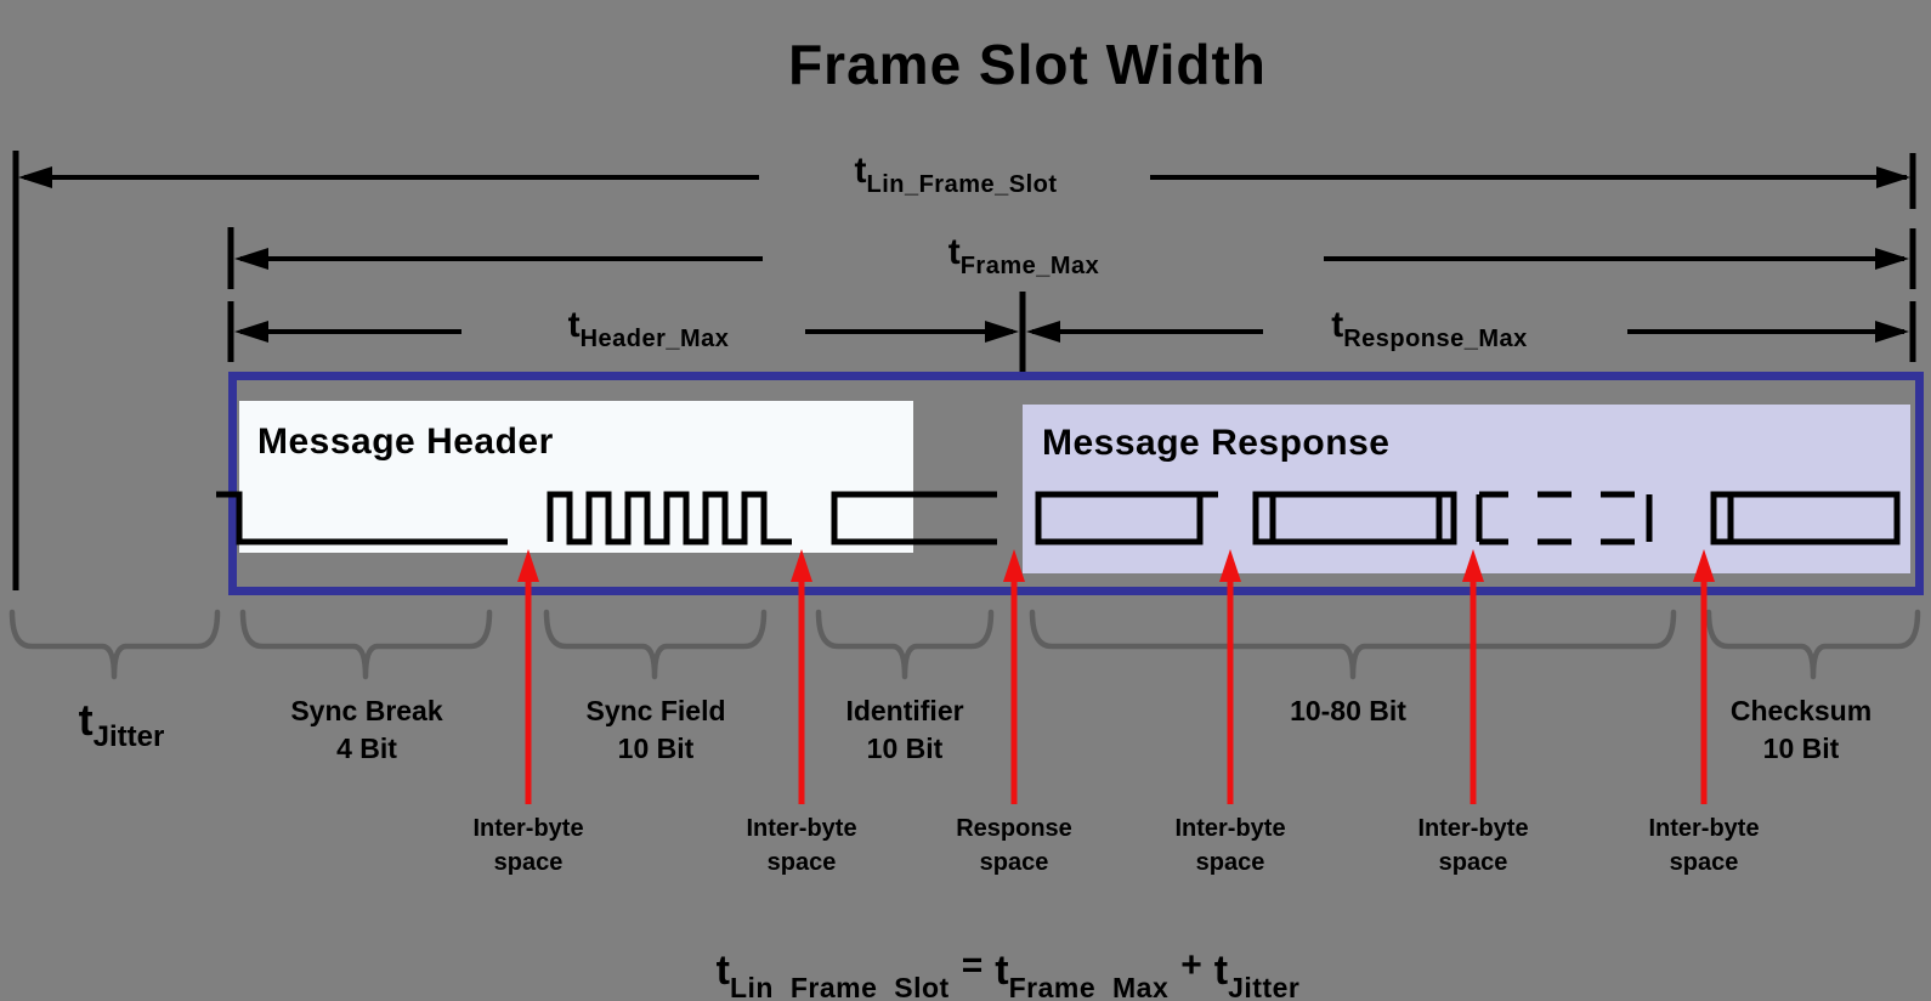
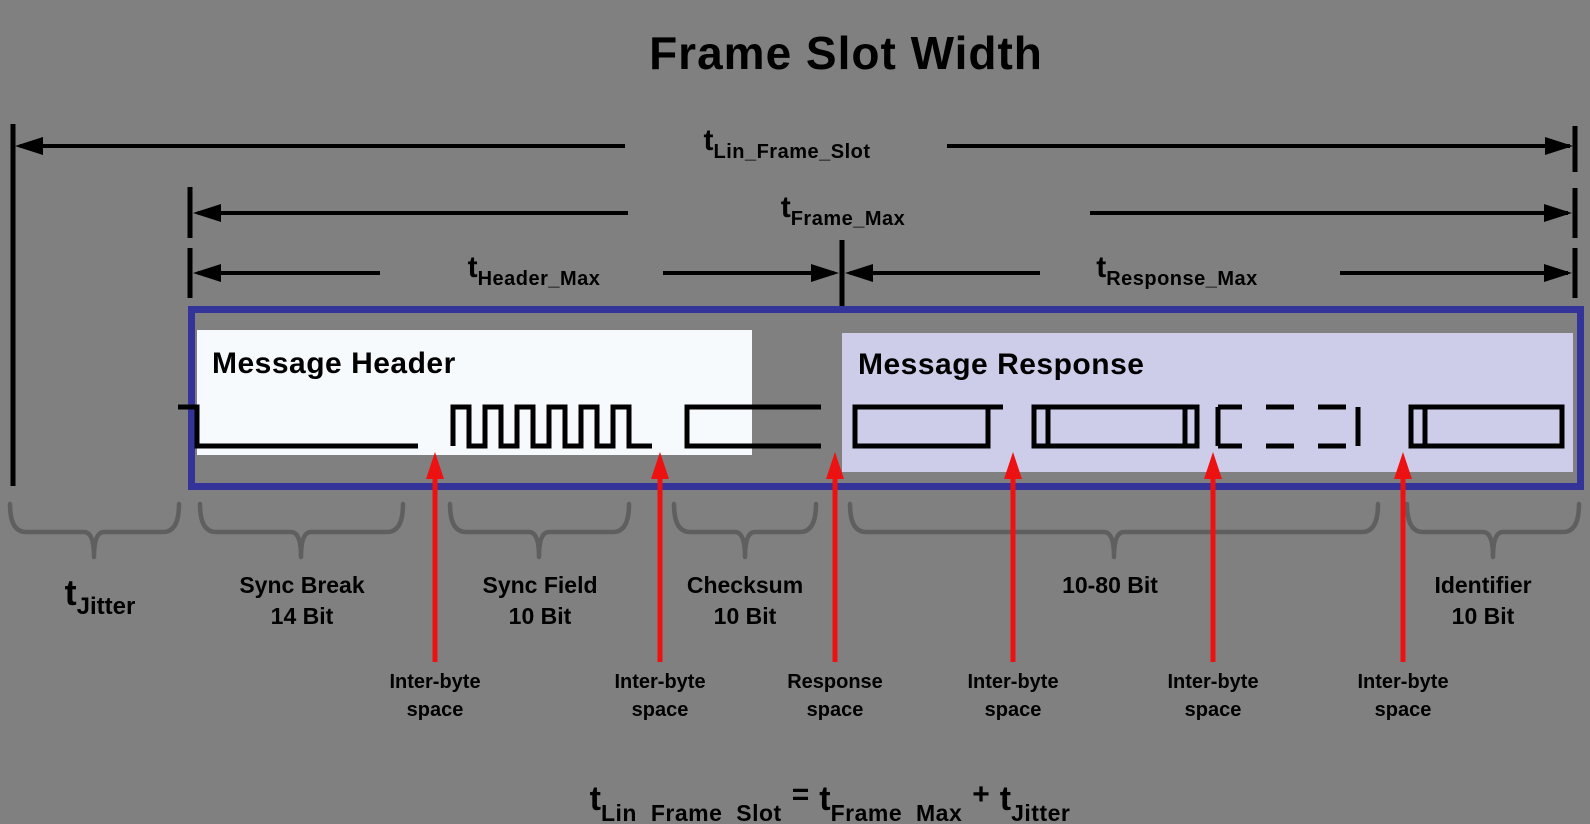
  Frame Slot Width
  tLin_Frame_Slot
  tFrame_Max
  tHeader_Max
  tResponse_Max
  Message Header
  Message Response
  tJitter
  Sync Break
- 4 Bit
+ 14 Bit
  Sync Field
  10 Bit
- Identifier
+ Checksum
  10 Bit
  10-80 Bit
- Checksum
+ Identifier
  10 Bit
  Inter-byte
  space
  Inter-byte
  space
  Response
  space
  Inter-byte
  space
  Inter-byte
  space
  Inter-byte
  space
  tLin Frame Slot= tFrame Max+ tJitter
